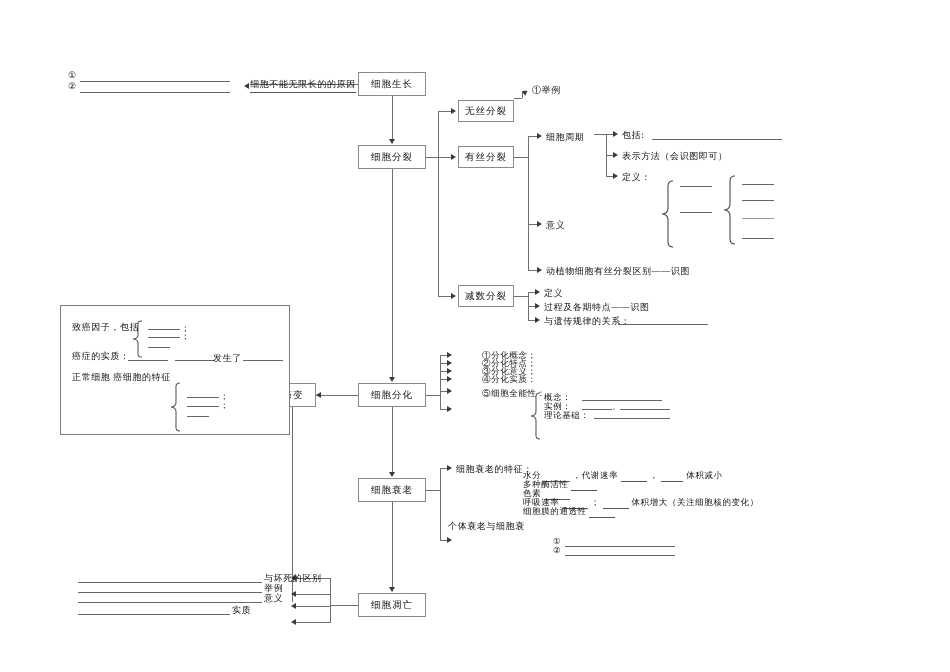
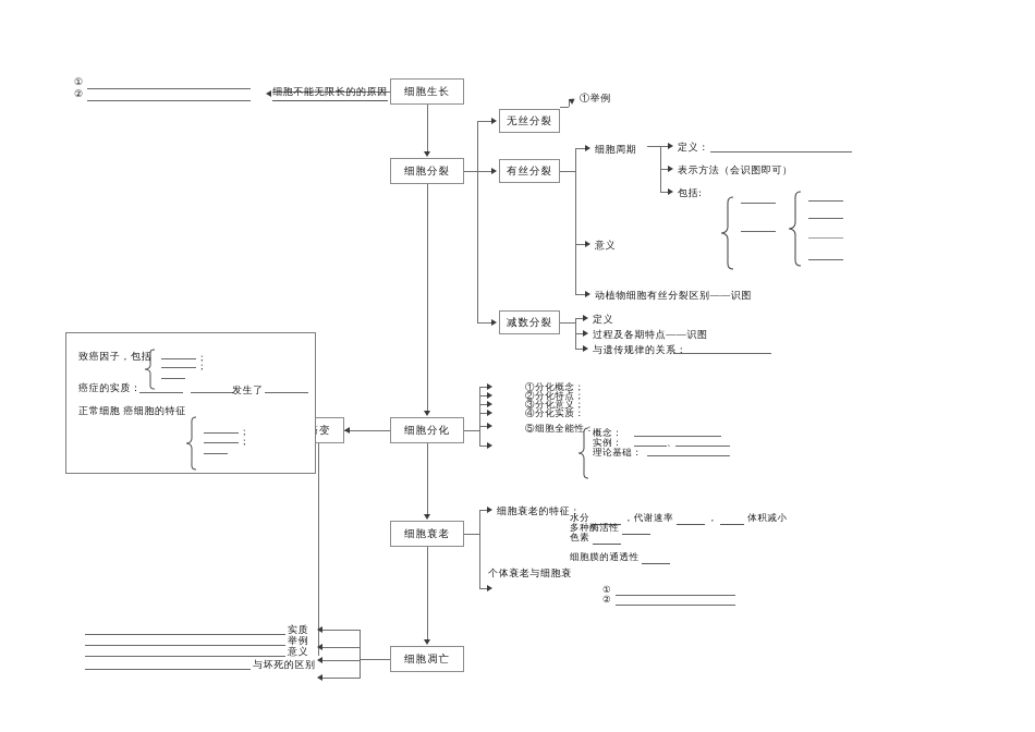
  细胞生长
  细胞分裂
  无丝分裂
  有丝分裂
  减数分裂
  细胞分化
  细胞衰老
  细胞凋亡
  细胞不能无限长的的原因
  ①
  ②
  ①举例
  细胞周期
  意义
  动植物细胞有丝分裂区别——识图
- 包括:
+ 定义：
  表示方法（会识图即可）
- 定义：
+ 包括:
  定义
  过程及各期特点——识图
  与遗传规律的关系：
  致癌因子，包括
  ；
  ；
  癌症的实质：
  发生了
  正常细胞 癌细胞的特征
  ；
  ；
  ①分化概念；
  ②分化特点；
  ③分化意义；
  ④分化实质：
  ⑤细胞全能性：
  概念：
  实例：
  、
  理论基础：
  细胞衰老的特征：
  水分 ，代谢速率 ， 体积减小
  多种酶活性
  色素
- 呼吸速率 ； 体积增大（关注细胞核的变化）
  细胞膜的通透性
  个体衰老与细胞衰
  ①
  ②
- 与坏死的区别
+ 实质
  举例
  意义
- 实质
+ 与坏死的区别
